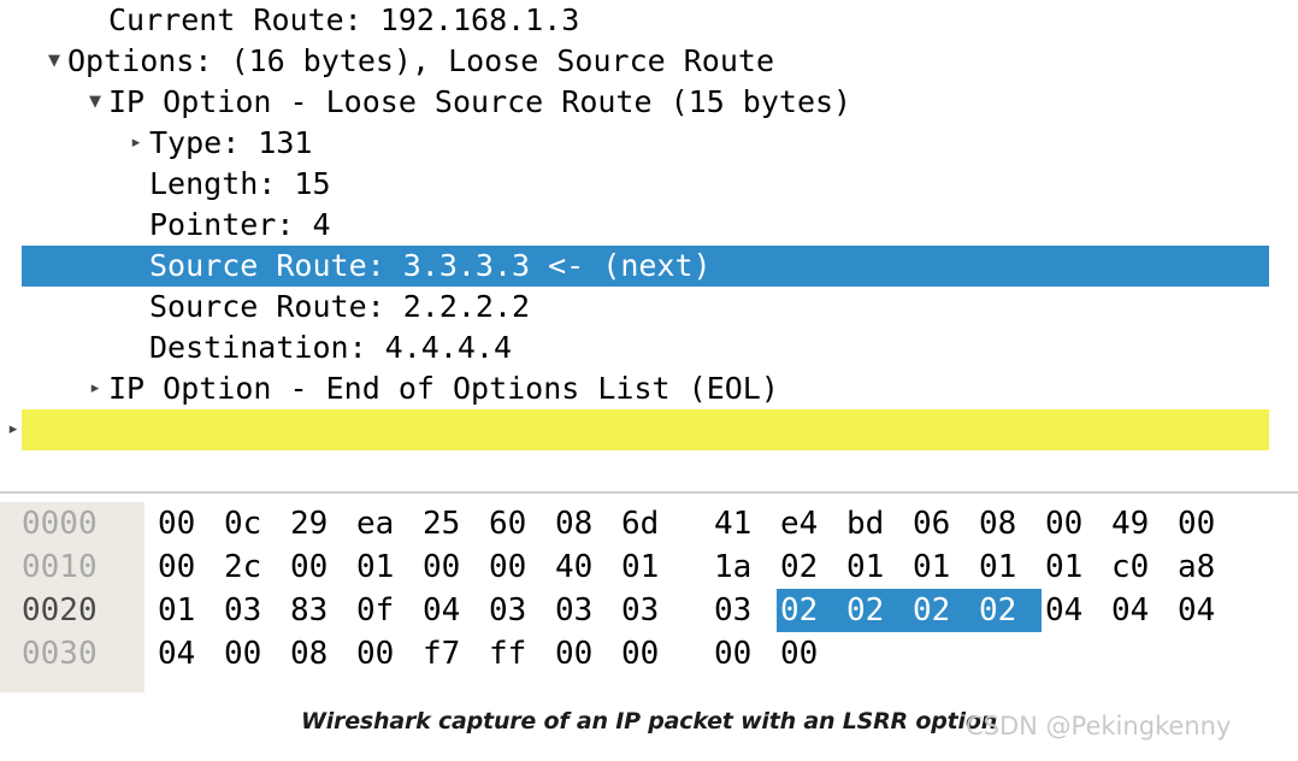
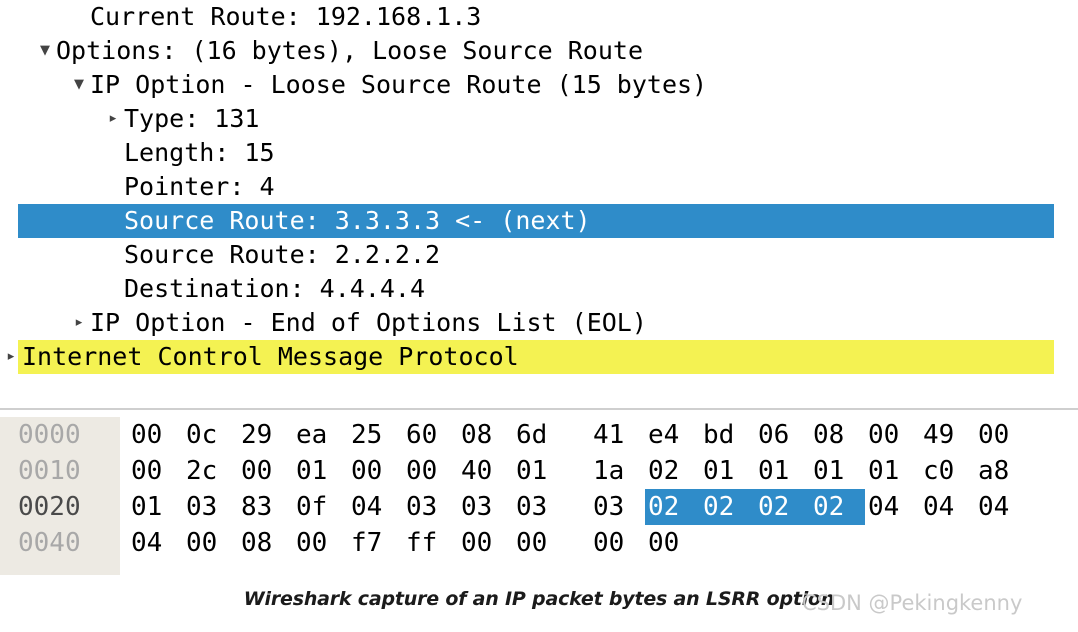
  Current Route: 192.168.1.3
  ▼
  Options: (16 bytes), Loose Source Route
  ▼
  IP Option - Loose Source Route (15 bytes)
  ▸
  Type: 131
  Length: 15
  Pointer: 4
  Source Route: 3.3.3.3 <- (next)
  Source Route: 2.2.2.2
  Destination: 4.4.4.4
  ▸
  IP Option - End of Options List (EOL)
  ▸
+ Internet Control Message Protocol
  0000
  00 0c 29 ea 25 60 08 6d 41 e4 bd 06 08 00 49 00
  0010
  00 2c 00 01 00 00 40 01 1a 02 01 01 01 01 c0 a8
  0020
  01 03 83 0f 04 03 03 03 03 02 02 02 02 04 04 04
- 0030
+ 0040
  04 00 08 00 f7 ff 00 00 00 00
- Wireshark capture of an IP packet with an LSRR option
+ Wireshark capture of an IP packet bytes an LSRR option
  CSDN @Pekingkenny
